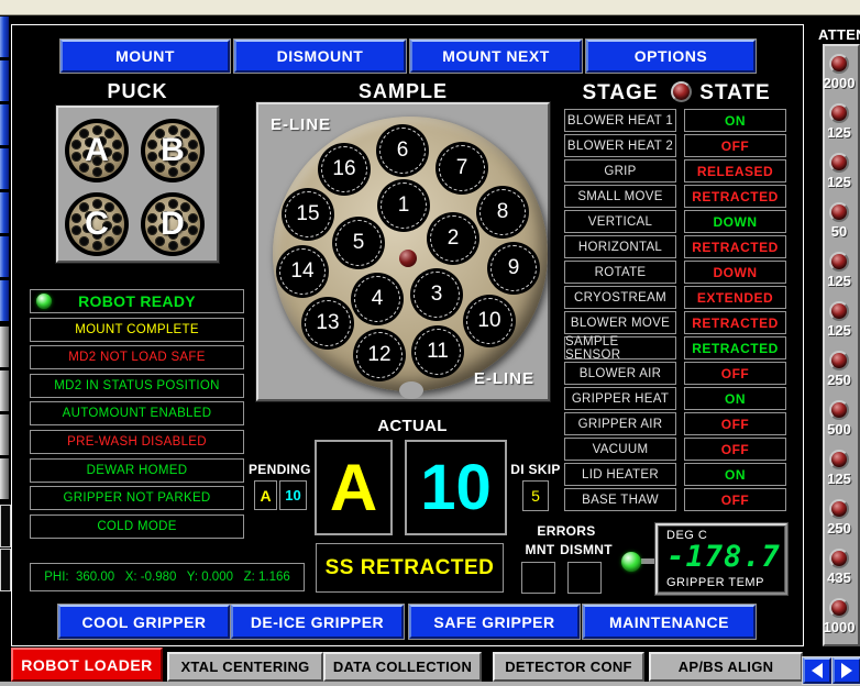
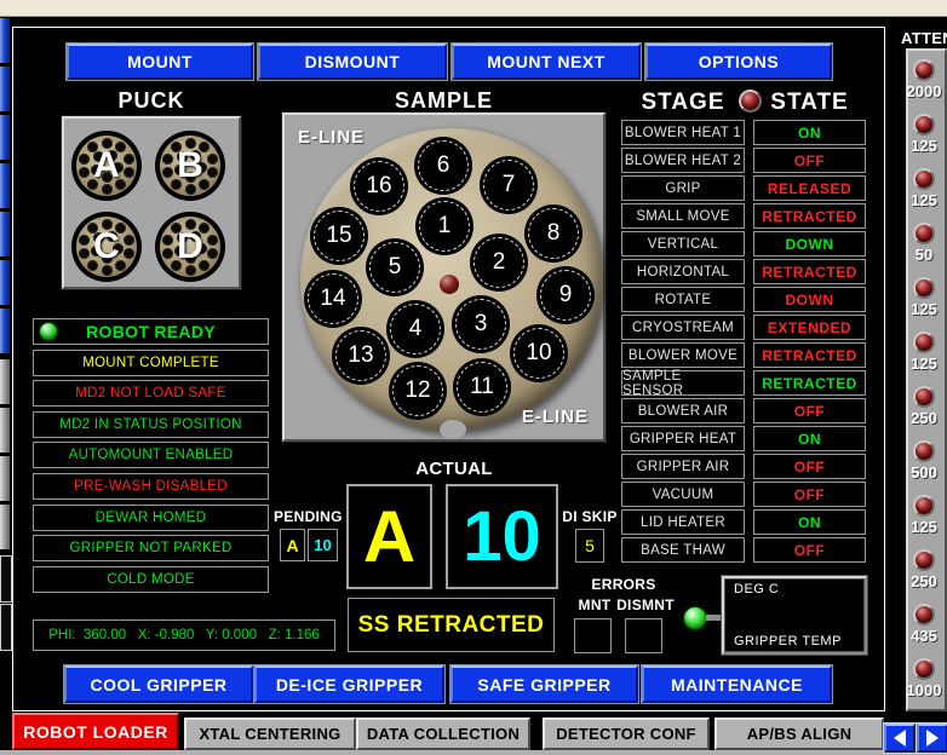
  MOUNT
  DISMOUNT
  MOUNT NEXT
  OPTIONS
  PUCK
  SAMPLE
  STAGE
  STATE
  A
  B
  C
  D
  E-LINE
  E-LINE
  6
  16
  7
  1
  15
  8
  5
  2
  14
  9
  4
  3
  13
  10
  12
  11
  BLOWER HEAT 1
  ON
  BLOWER HEAT 2
  OFF
  GRIP
  RELEASED
  SMALL MOVE
  RETRACTED
  VERTICAL
  DOWN
  HORIZONTAL
  RETRACTED
  ROTATE
  DOWN
  CRYOSTREAM
  EXTENDED
  BLOWER MOVE
  RETRACTED
  SAMPLE SENSOR
  RETRACTED
  BLOWER AIR
  OFF
  GRIPPER HEAT
  ON
  GRIPPER AIR
  OFF
  VACUUM
  OFF
  LID HEATER
  ON
  BASE THAW
  OFF
  ROBOT READY
  MOUNT COMPLETE
  MD2 NOT LOAD SAFE
  MD2 IN STATUS POSITION
  AUTOMOUNT ENABLED
  PRE-WASH DISABLED
  DEWAR HOMED
  GRIPPER NOT PARKED
  COLD MODE
  PHI: 360.00 X: -0.980 Y: 0.000 Z: 1.166
  PENDING
  A
  10
  ACTUAL
  A
  10
  DI SKIP
  5
  ERRORS
  MNT
  DISMNT
  SS RETRACTED
  DEG C
- -178.7
  GRIPPER TEMP
  COOL GRIPPER
  DE-ICE GRIPPER
  SAFE GRIPPER
  MAINTENANCE
  ROBOT LOADER
  XTAL CENTERING
  DATA COLLECTION
  DETECTOR CONF
  AP/BS ALIGN
  ATTE
  2000
  125
  125
  50
  125
  125
  250
  500
  125
  250
  435
  1000
